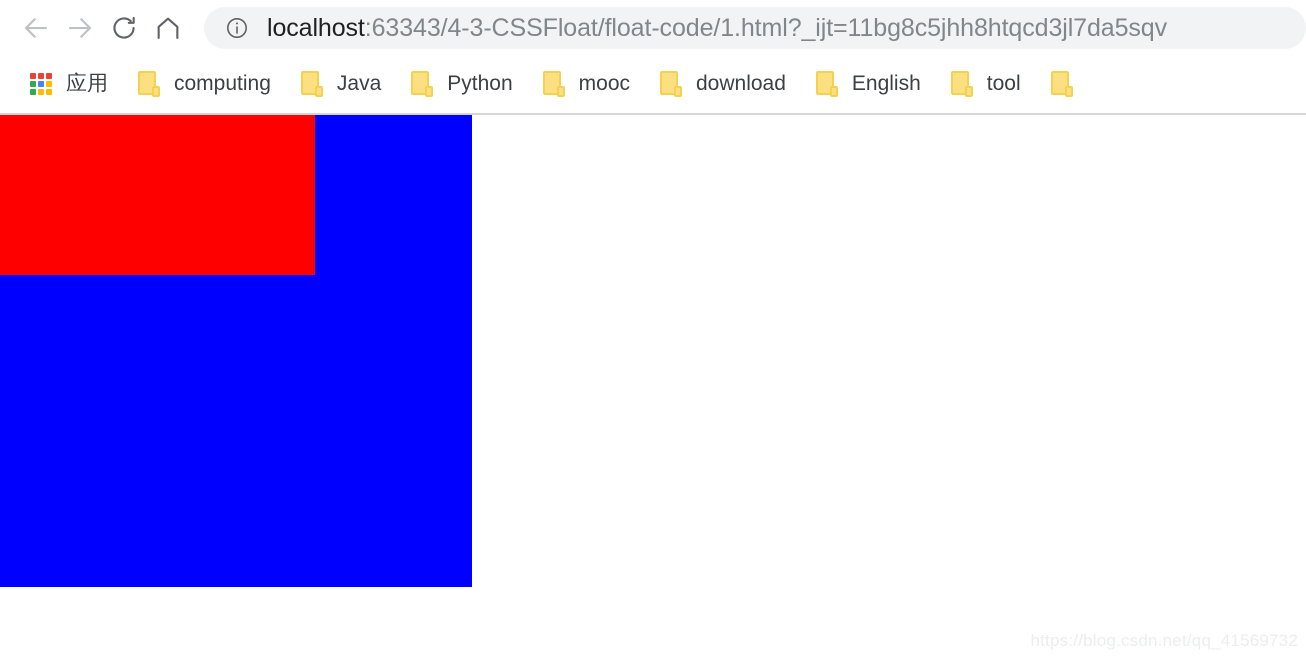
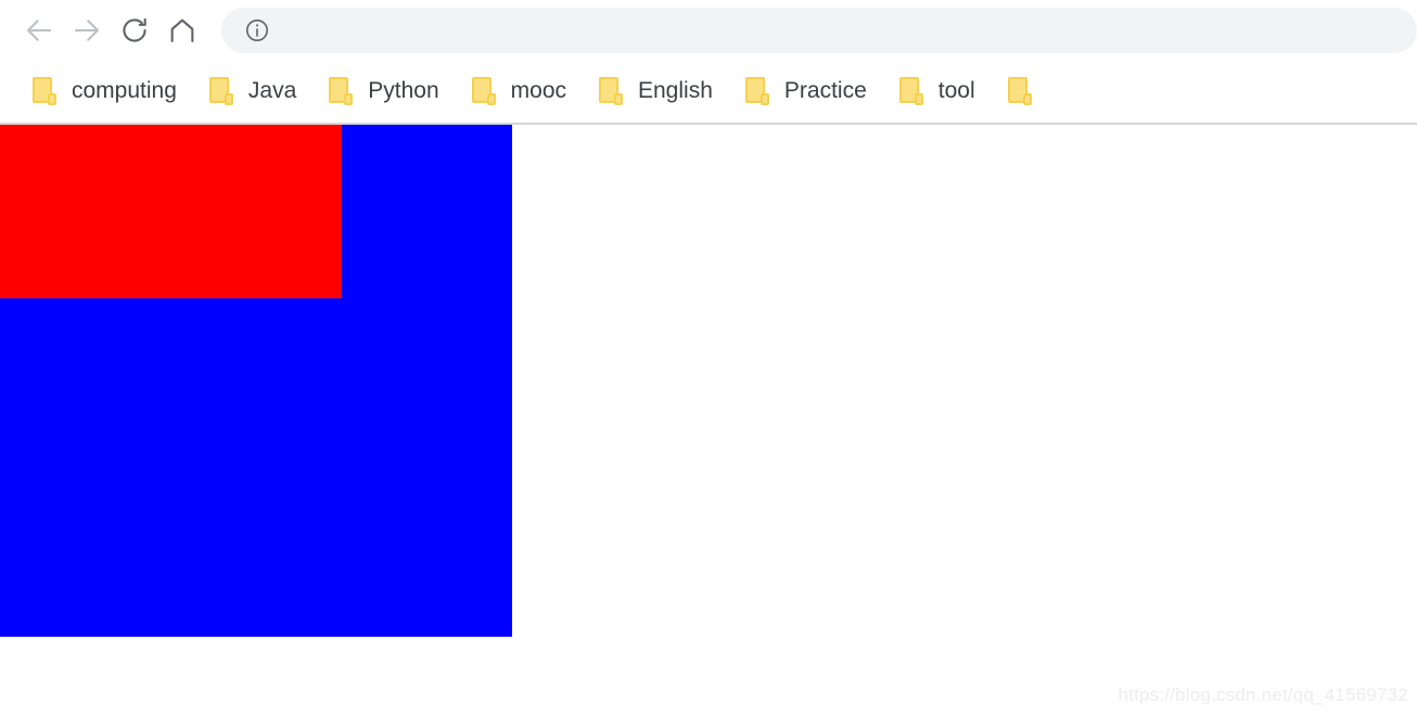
- localhost:63343/4-3-CSSFloat/float-code/1.html?_ijt=11bg8c5jhh8htqcd3jl7da5sqv
- 应用
  computing
  Java
  Python
  mooc
- download
  English
+ Practice
  tool
